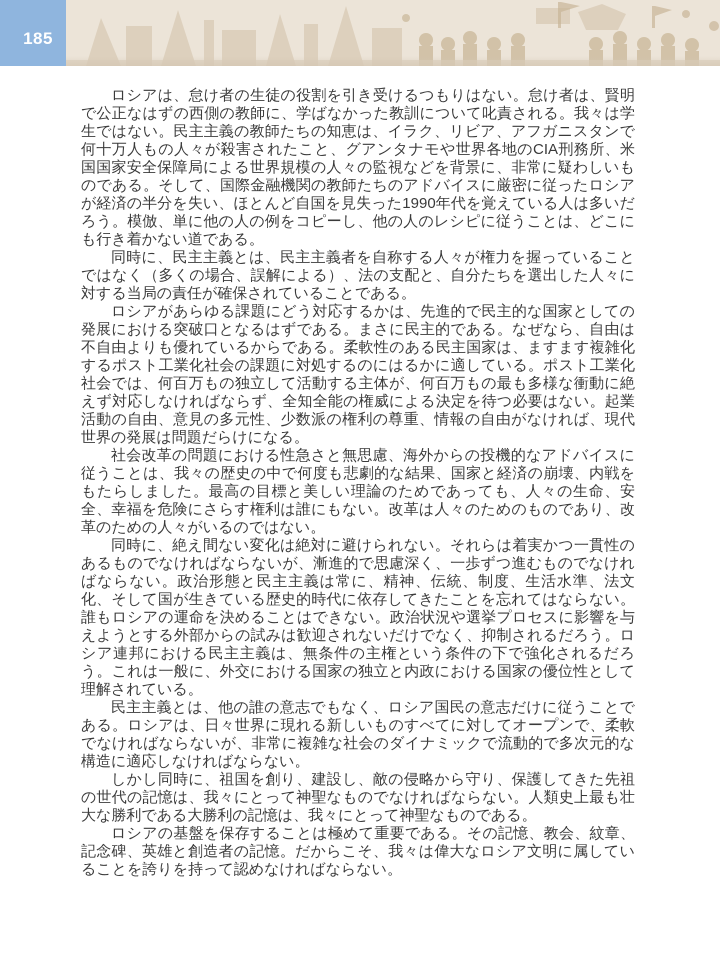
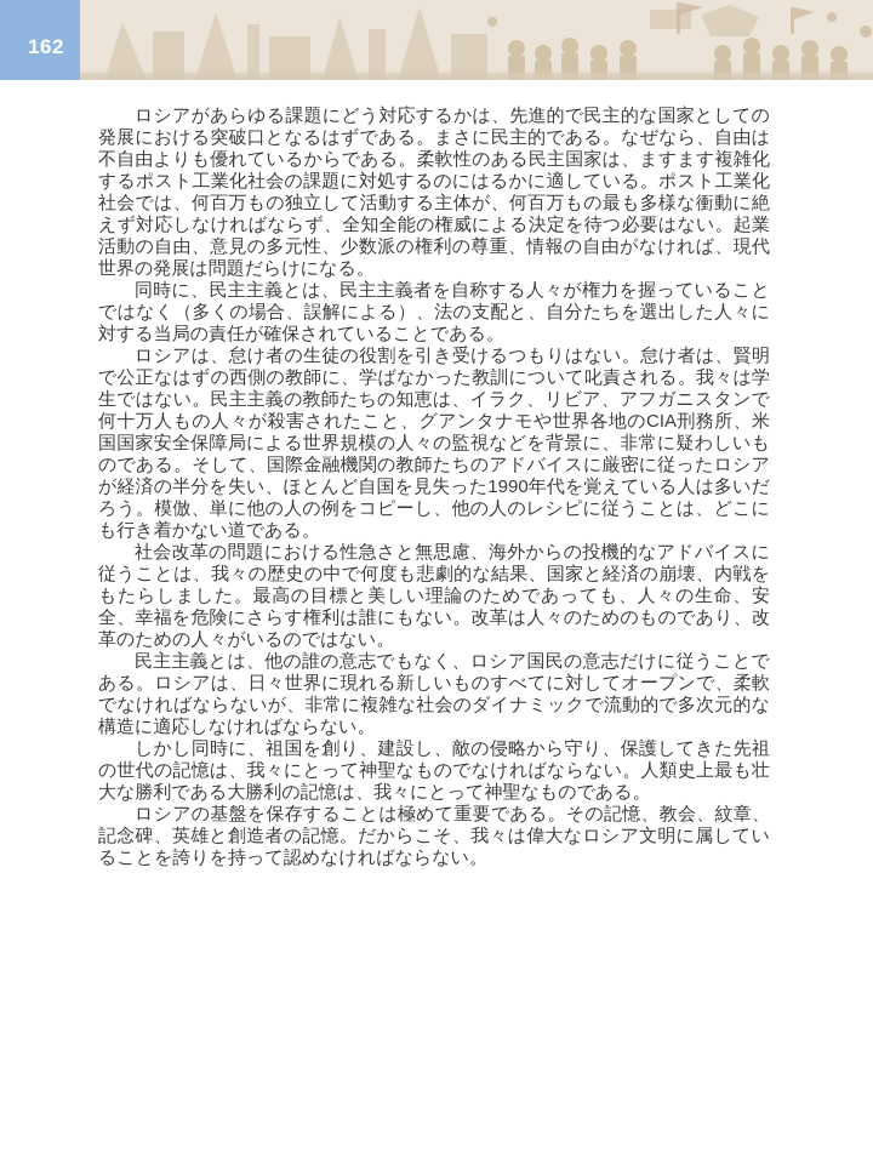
- 185
+ 162
- ロシアは、怠け者の生徒の役割を引き受けるつもりはない。怠け者は、賢明で公正なはずの西側の教師に、学ばなかった教訓について叱責される。我々は学生ではない。民主主義の教師たちの知恵は、イラク、リビア、アフガニスタンで何十万人もの人々が殺害されたこと、グアンタナモや世界各地のCIA刑務所、米国国家安全保障局による世界規模の人々の監視などを背景に、非常に疑わしいものである。そして、国際金融機関の教師たちのアドバイスに厳密に従ったロシアが経済の半分を失い、ほとんど自国を見失った1990年代を覚えている人は多いだろう。模倣、単に他の人の例をコピーし、他の人のレシピに従うことは、どこにも行き着かない道である。
+ ロシアがあらゆる課題にどう対応するかは、先進的で民主的な国家としての発展における突破口となるはずである。まさに民主的である。なぜなら、自由は不自由よりも優れているからである。柔軟性のある民主国家は、ますます複雑化するポスト工業化社会の課題に対処するのにはるかに適している。ポスト工業化社会では、何百万もの独立して活動する主体が、何百万もの最も多様な衝動に絶えず対応しなければならず、全知全能の権威による決定を待つ必要はない。起業活動の自由、意見の多元性、少数派の権利の尊重、情報の自由がなければ、現代世界の発展は問題だらけになる。
  同時に、民主主義とは、民主主義者を自称する人々が権力を握っていることではなく（多くの場合、誤解による）、法の支配と、自分たちを選出した人々に対する当局の責任が確保されていることである。
- ロシアがあらゆる課題にどう対応するかは、先進的で民主的な国家としての発展における突破口となるはずである。まさに民主的である。なぜなら、自由は不自由よりも優れているからである。柔軟性のある民主国家は、ますます複雑化するポスト工業化社会の課題に対処するのにはるかに適している。ポスト工業化社会では、何百万もの独立して活動する主体が、何百万もの最も多様な衝動に絶えず対応しなければならず、全知全能の権威による決定を待つ必要はない。起業活動の自由、意見の多元性、少数派の権利の尊重、情報の自由がなければ、現代世界の発展は問題だらけになる。
+ ロシアは、怠け者の生徒の役割を引き受けるつもりはない。怠け者は、賢明で公正なはずの西側の教師に、学ばなかった教訓について叱責される。我々は学生ではない。民主主義の教師たちの知恵は、イラク、リビア、アフガニスタンで何十万人もの人々が殺害されたこと、グアンタナモや世界各地のCIA刑務所、米国国家安全保障局による世界規模の人々の監視などを背景に、非常に疑わしいものである。そして、国際金融機関の教師たちのアドバイスに厳密に従ったロシアが経済の半分を失い、ほとんど自国を見失った1990年代を覚えている人は多いだろう。模倣、単に他の人の例をコピーし、他の人のレシピに従うことは、どこにも行き着かない道である。
  社会改革の問題における性急さと無思慮、海外からの投機的なアドバイスに従うことは、我々の歴史の中で何度も悲劇的な結果、国家と経済の崩壊、内戦をもたらしました。最高の目標と美しい理論のためであっても、人々の生命、安全、幸福を危険にさらす権利は誰にもない。改革は人々のためのものであり、改革のための人々がいるのではない。
- 同時に、絶え間ない変化は絶対に避けられない。それらは着実かつ一貫性のあるものでなければならないが、漸進的で思慮深く、一歩ずつ進むものでなければならない。政治形態と民主主義は常に、精神、伝統、制度、生活水準、法文化、そして国が生きている歴史的時代に依存してきたことを忘れてはならない。誰もロシアの運命を決めることはできない。政治状況や選挙プロセスに影響を与えようとする外部からの試みは歓迎されないだけでなく、抑制されるだろう。ロシア連邦における民主主義は、無条件の主権という条件の下で強化されるだろう。これは一般に、外交における国家の独立と内政における国家の優位性として理解されている。
  民主主義とは、他の誰の意志でもなく、ロシア国民の意志だけに従うことである。ロシアは、日々世界に現れる新しいものすべてに対してオープンで、柔軟でなければならないが、非常に複雑な社会のダイナミックで流動的で多次元的な構造に適応しなければならない。
  しかし同時に、祖国を創り、建設し、敵の侵略から守り、保護してきた先祖の世代の記憶は、我々にとって神聖なものでなければならない。人類史上最も壮大な勝利である大勝利の記憶は、我々にとって神聖なものである。
  ロシアの基盤を保存することは極めて重要である。その記憶、教会、紋章、記念碑、英雄と創造者の記憶。だからこそ、我々は偉大なロシア文明に属していることを誇りを持って認めなければならない。
